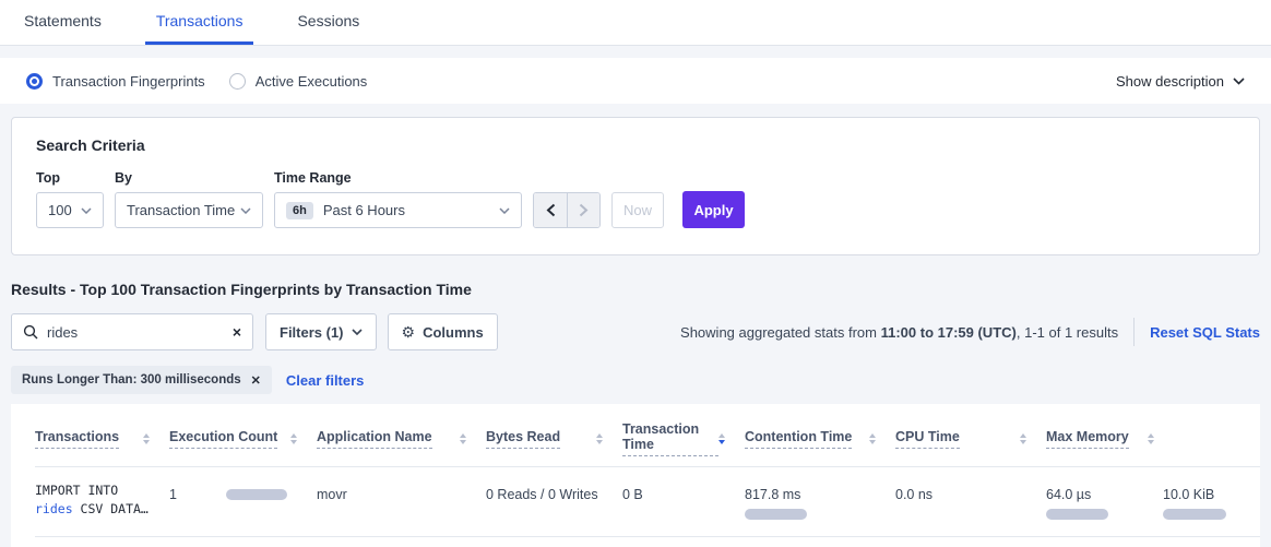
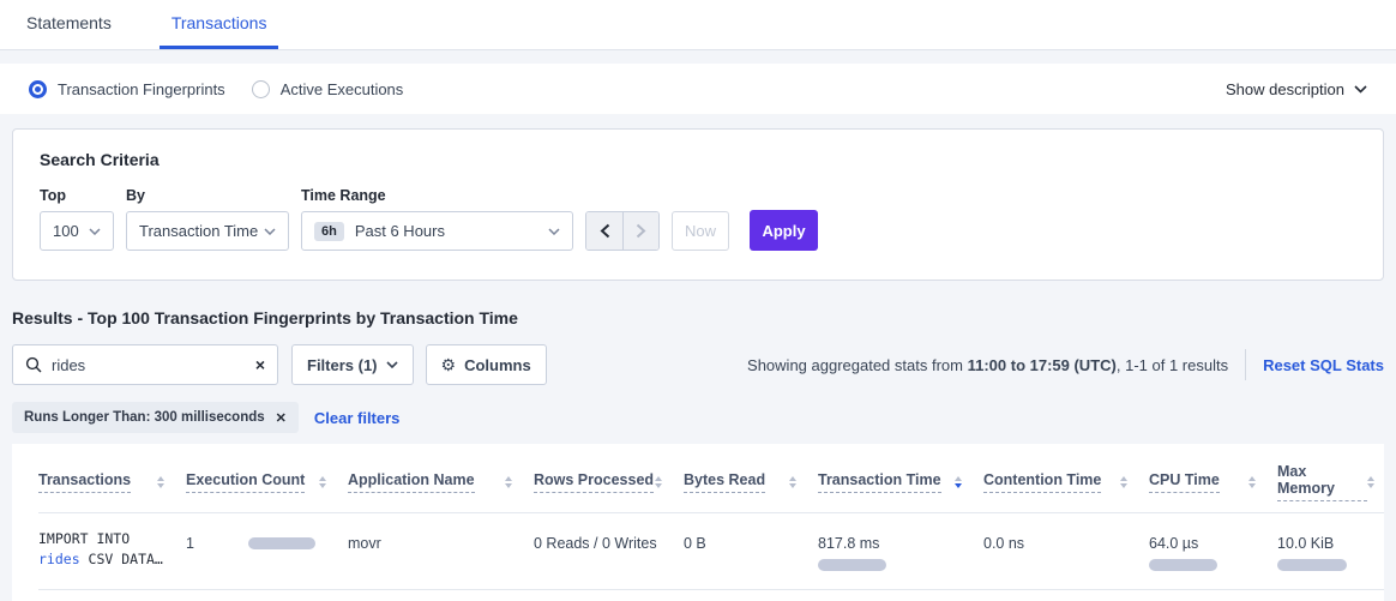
  Statements
  Transactions
- Sessions
  Transaction Fingerprints
  Active Executions
  Show description
  Search Criteria
  Top
  100
  By
  Transaction Time
  Time Range
  6h
  Past 6 Hours
  Now
  Apply
  Results - Top 100 Transaction Fingerprints by Transaction Time
  rides
  ×
  Filters (1)
  ⚙
  Columns
  Showing aggregated stats from 11:00 to 17:59 (UTC), 1-1 of 1 results
  Reset SQL Stats
  Runs Longer Than: 300 milliseconds
  ✕
  Clear filters
  Transactions
  Execution Count
  Application Name
+ Rows Processed
  Bytes Read
  Transaction Time
  Contention Time
  CPU Time
  Max Memory
  IMPORT INTO
  rides CSV DATA…
  1
  movr
  0 Reads / 0 Writes
  0 B
  817.8 ms
  0.0 ns
  64.0 µs
  10.0 KiB
